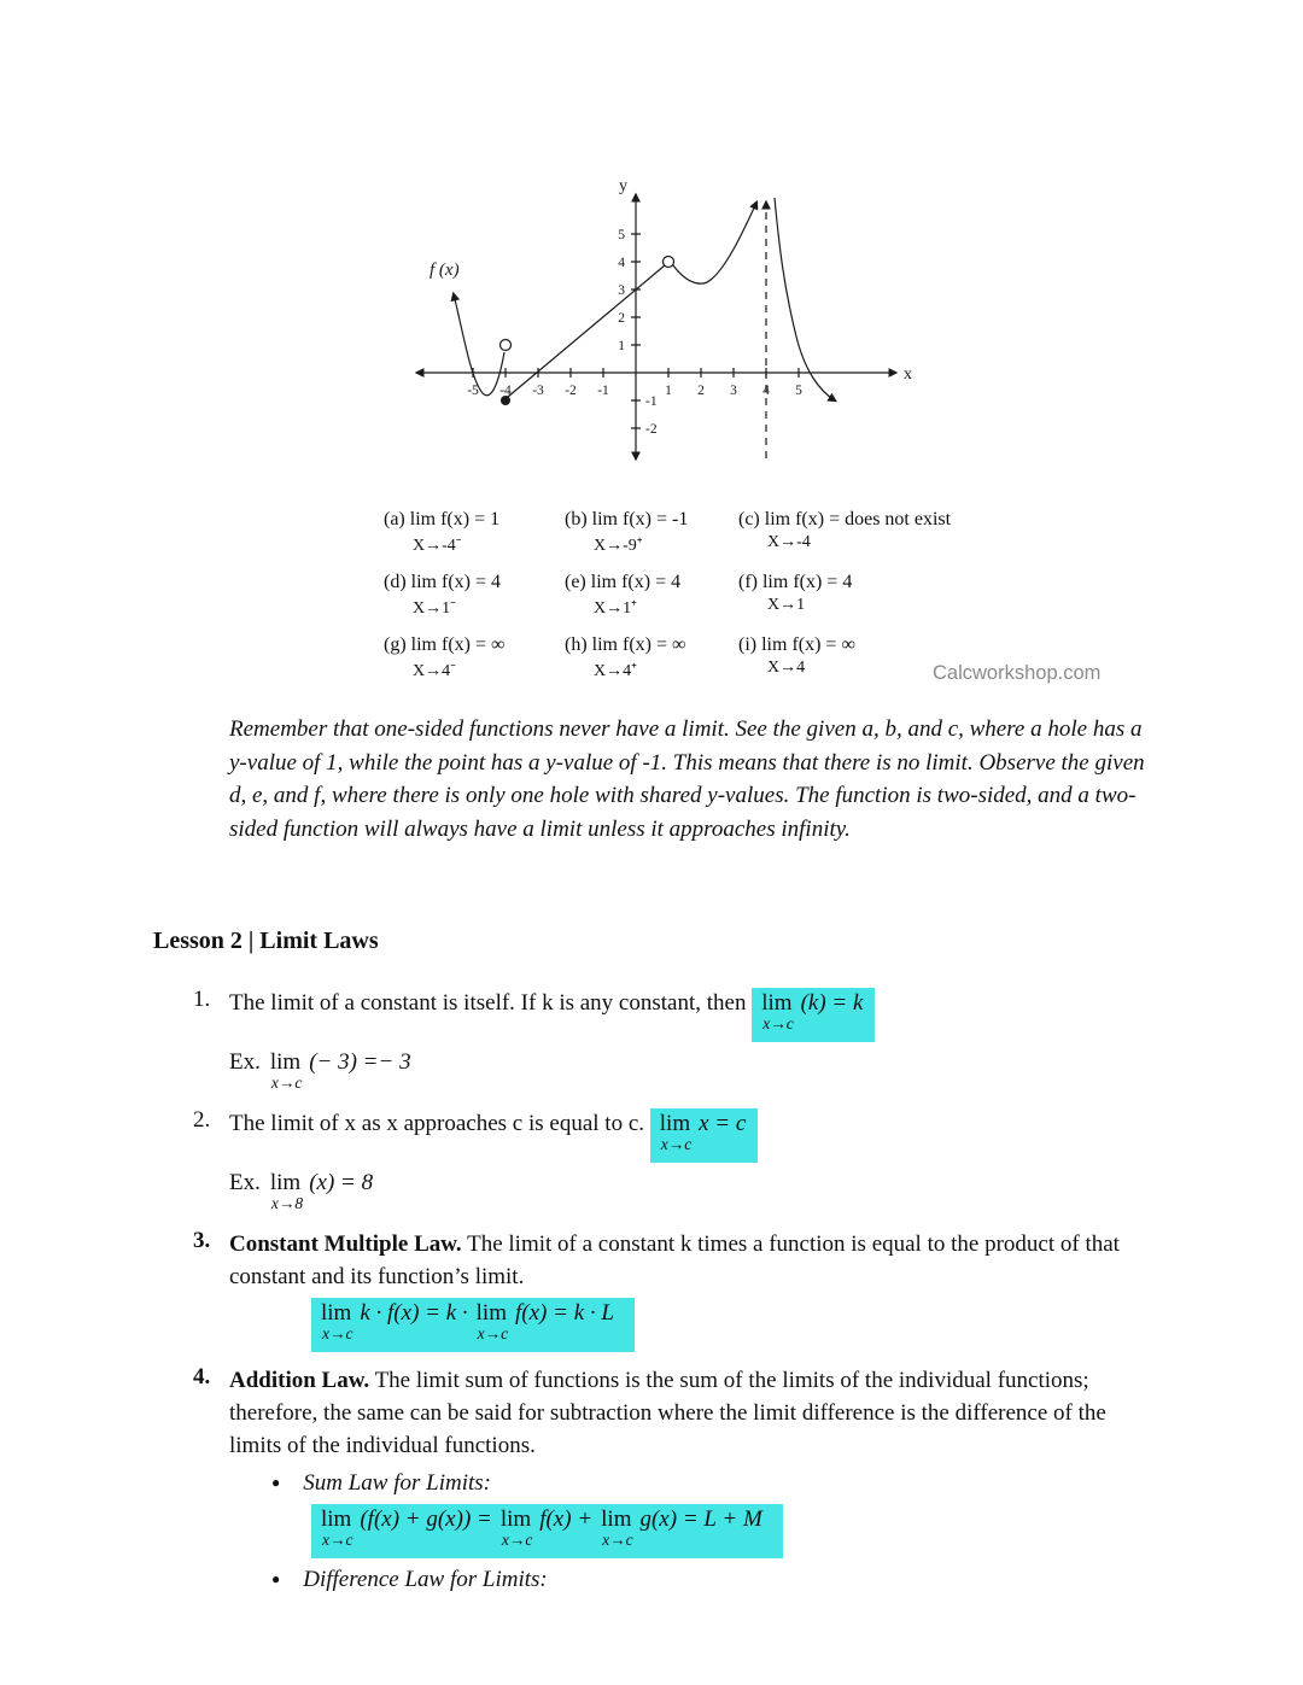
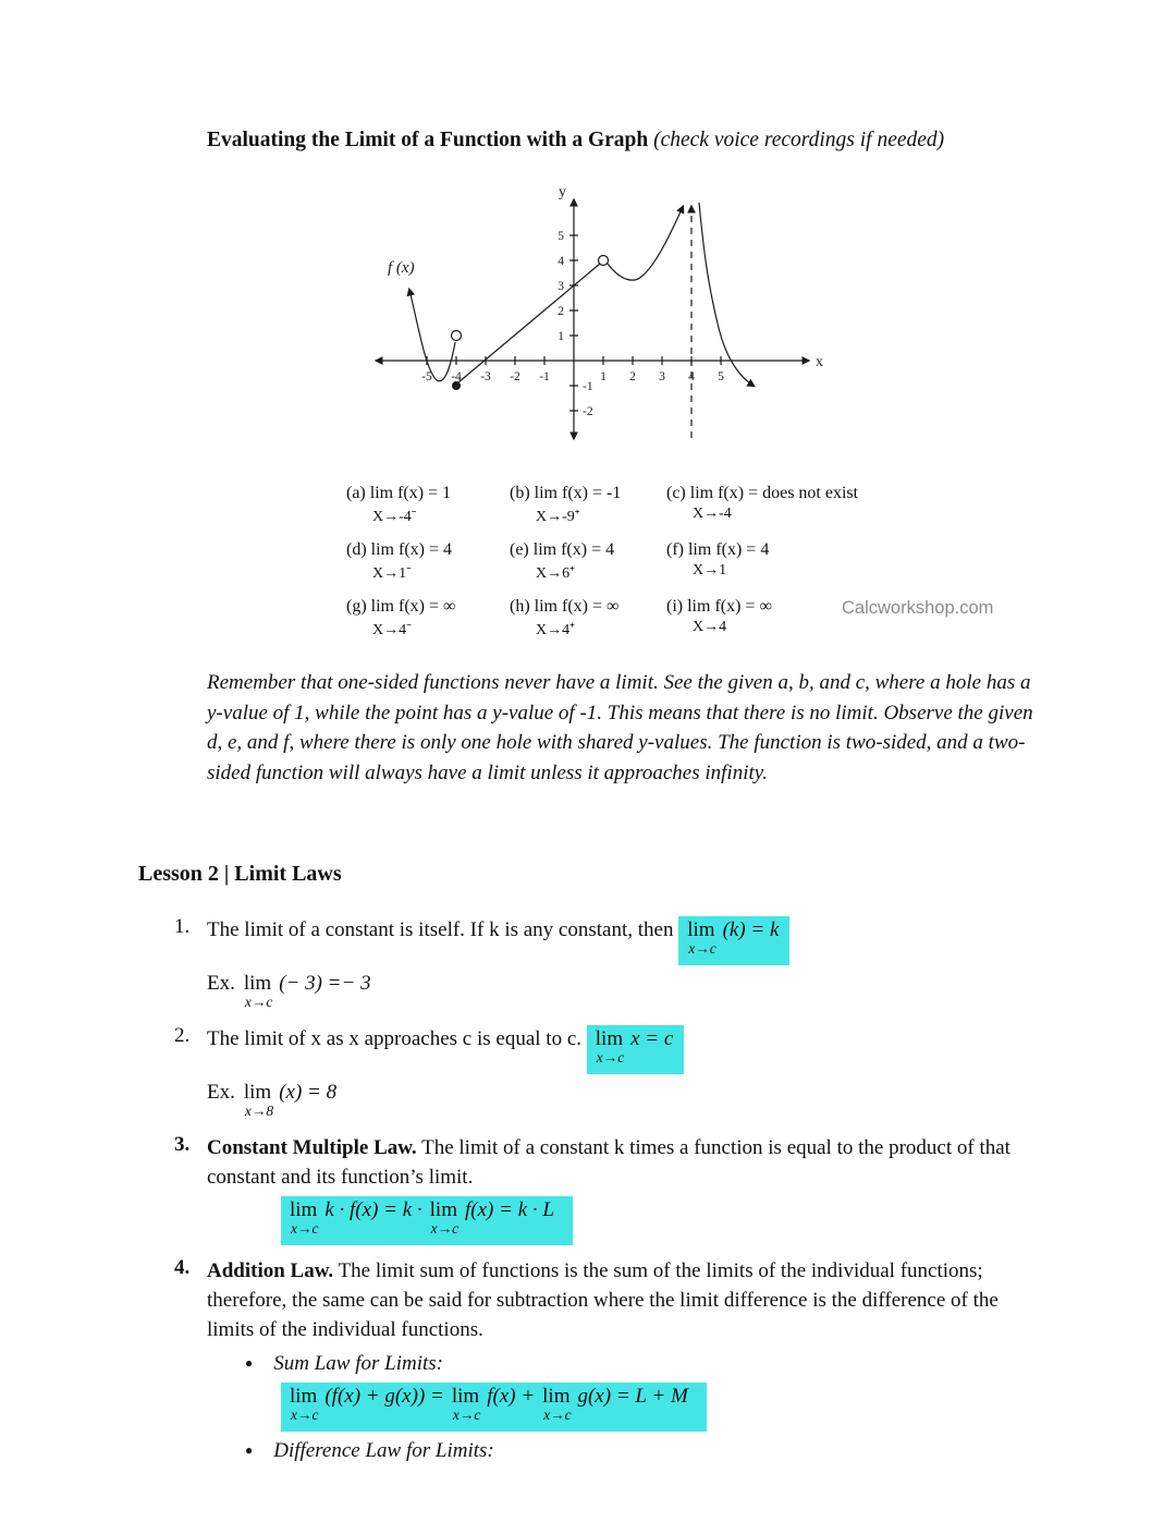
+ Evaluating the Limit of a Function with a Graph (check voice recordings if needed)
  -5
  -4
  -3
  -2
  -1
  1
  2
  3
  4
  5
  5
  4
  3
  2
  1
  -1
  -2
  y
  x
  f (x)
  (a) lim f(x) = 1
  X→-4⁻
  (b) lim f(x) = -1
  X→-9⁺
  (c) lim f(x) = does not exist
  X→-4
  (d) lim f(x) = 4
  X→1⁻
  (e) lim f(x) = 4
- X→1⁺
+ X→6⁺
  (f) lim f(x) = 4
  X→1
  (g) lim f(x) = ∞
  X→4⁻
  (h) lim f(x) = ∞
  X→4⁺
  (i) lim f(x) = ∞
  X→4
  Calcworkshop.com
  Remember that one-sided functions never have a limit. See the given a, b, and c, where a hole has a y-value of 1, while the point has a y-value of -1. This means that there is no limit. Observe the given d, e, and f, where there is only one hole with shared y-values. The function is two-sided, and a two-sided function will always have a limit unless it approaches infinity.
  Lesson 2 | Limit Laws
  1.
  The limit of a constant is itself. If k is any constant, then lim
  x→c
  (k) = k
  Ex. lim
  x→c
  (− 3) =− 3
  2.
  The limit of x as x approaches c is equal to c. lim
  x→c
  x = c
  Ex. lim
  x→8
  (x) = 8
  3.
  Constant Multiple Law. The limit of a constant k times a function is equal to the product of that constant and its function’s limit.
  lim
  x→c
  k · f(x) = k · lim
  x→c
  f(x) = k · L
  4.
  Addition Law. The limit sum of functions is the sum of the limits of the individual functions; therefore, the same can be said for subtraction where the limit difference is the difference of the limits of the individual functions.
  Sum Law for Limits:
  lim
  x→c
  (f(x) + g(x)) = lim
  x→c
  f(x) + lim
  x→c
  g(x) = L + M
  Difference Law for Limits:
